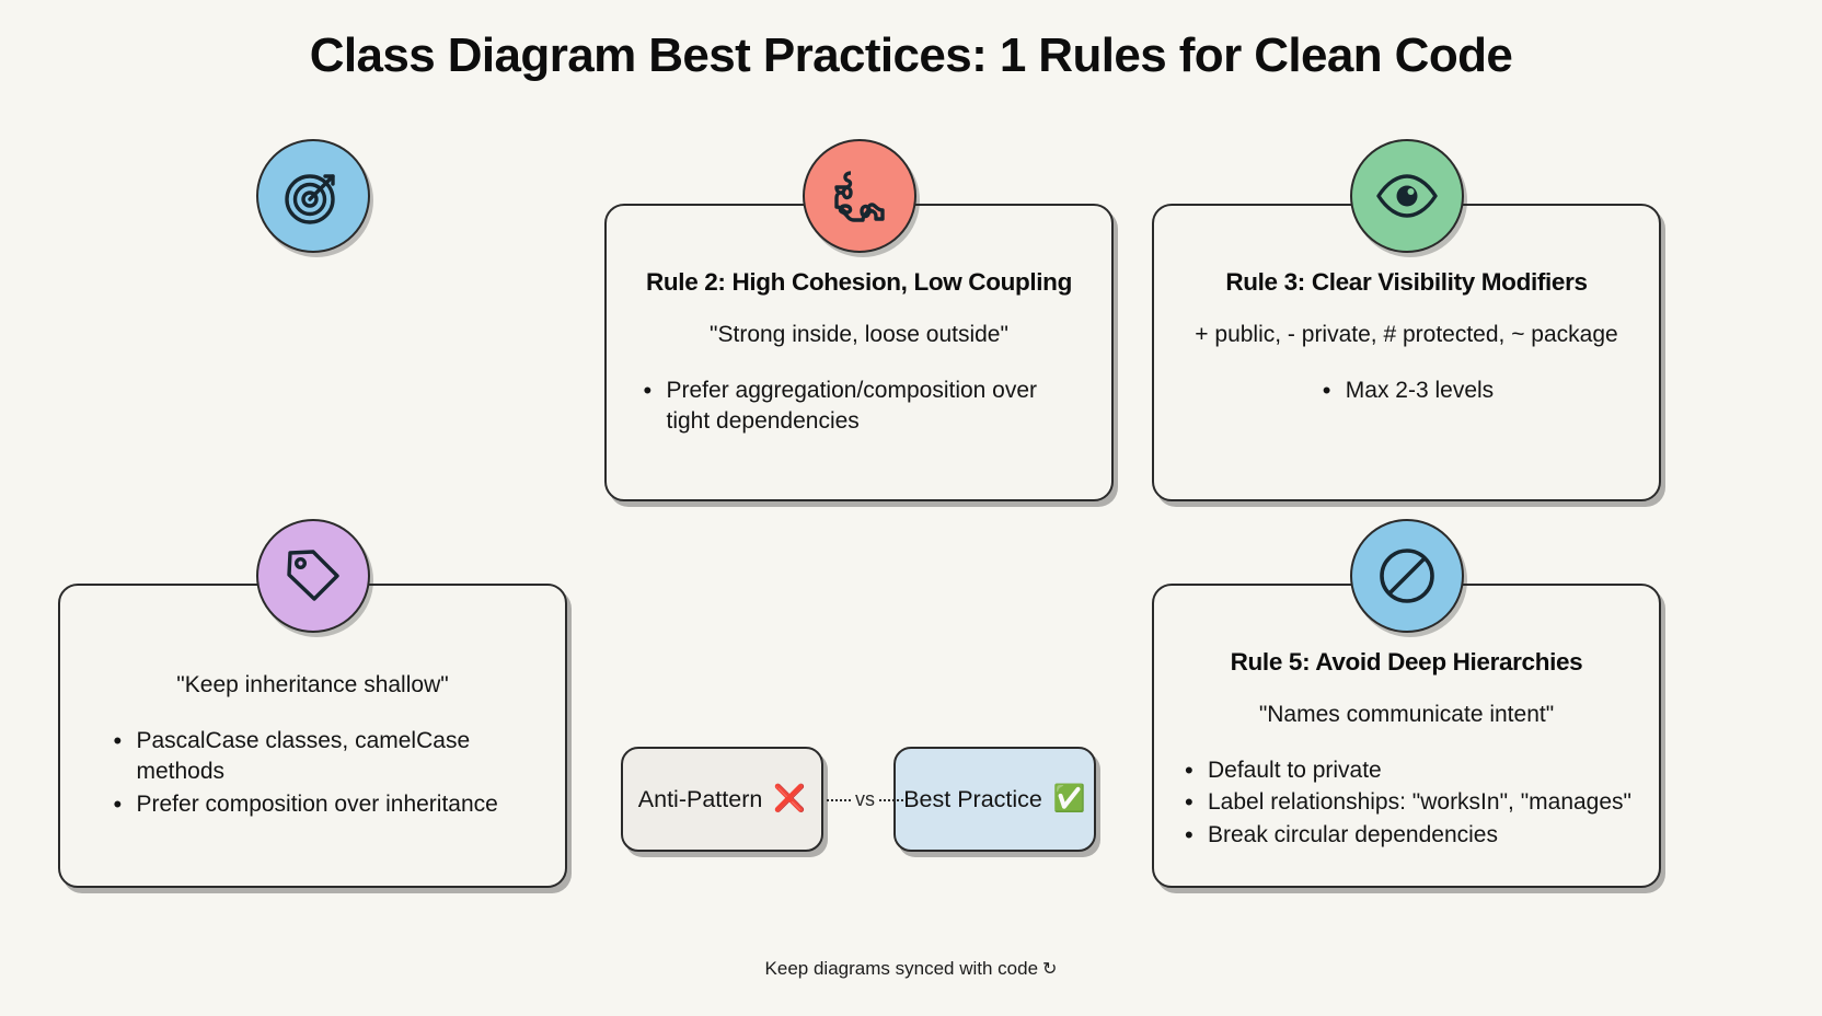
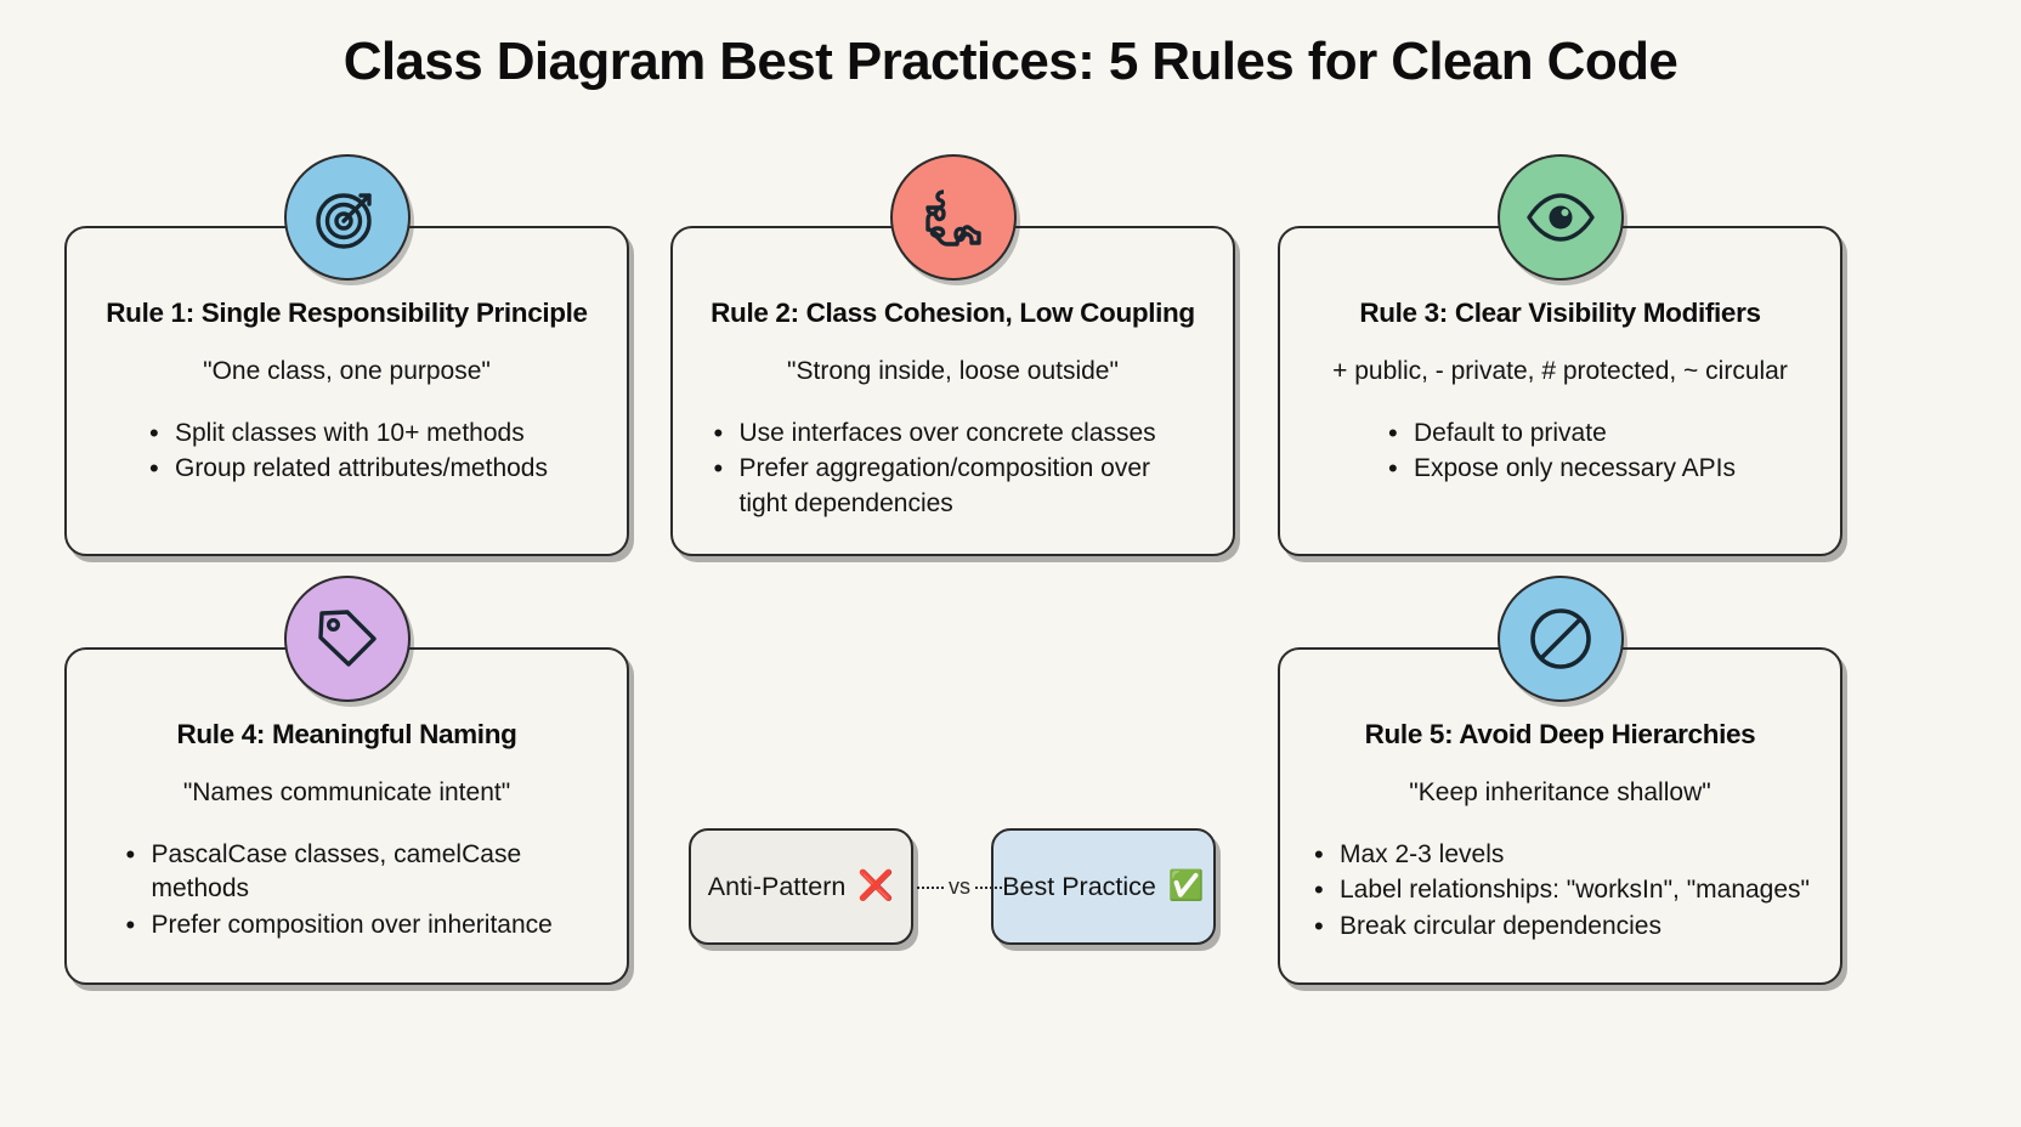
- Class Diagram Best Practices: 1 Rules for Clean Code
+ Class Diagram Best Practices: 5 Rules for Clean Code
+ Rule 1: Single Responsibility Principle
+ "One class, one purpose"
+ Split classes with 10+ methods
+ Group related attributes/methods
- Rule 2: High Cohesion, Low Coupling
+ Rule 2: Class Cohesion, Low Coupling
  "Strong inside, loose outside"
+ Use interfaces over concrete classes
  Prefer aggregation/composition over tight dependencies
  Rule 3: Clear Visibility Modifiers
- + public, - private, # protected, ~ package
+ + public, - private, # protected, ~ circular
- Max 2-3 levels
+ Default to private
+ Expose only necessary APIs
+ Rule 4: Meaningful Naming
- "Keep inheritance shallow"
+ "Names communicate intent"
  PascalCase classes, camelCase methods
  Prefer composition over inheritance
  Rule 5: Avoid Deep Hierarchies
- "Names communicate intent"
+ "Keep inheritance shallow"
- Default to private
+ Max 2-3 levels
  Label relationships: "worksIn", "manages"
  Break circular dependencies
  Anti-Pattern
  ❌
  vs
  Best Practice
  ✅
- Keep diagrams synced with code ↻
